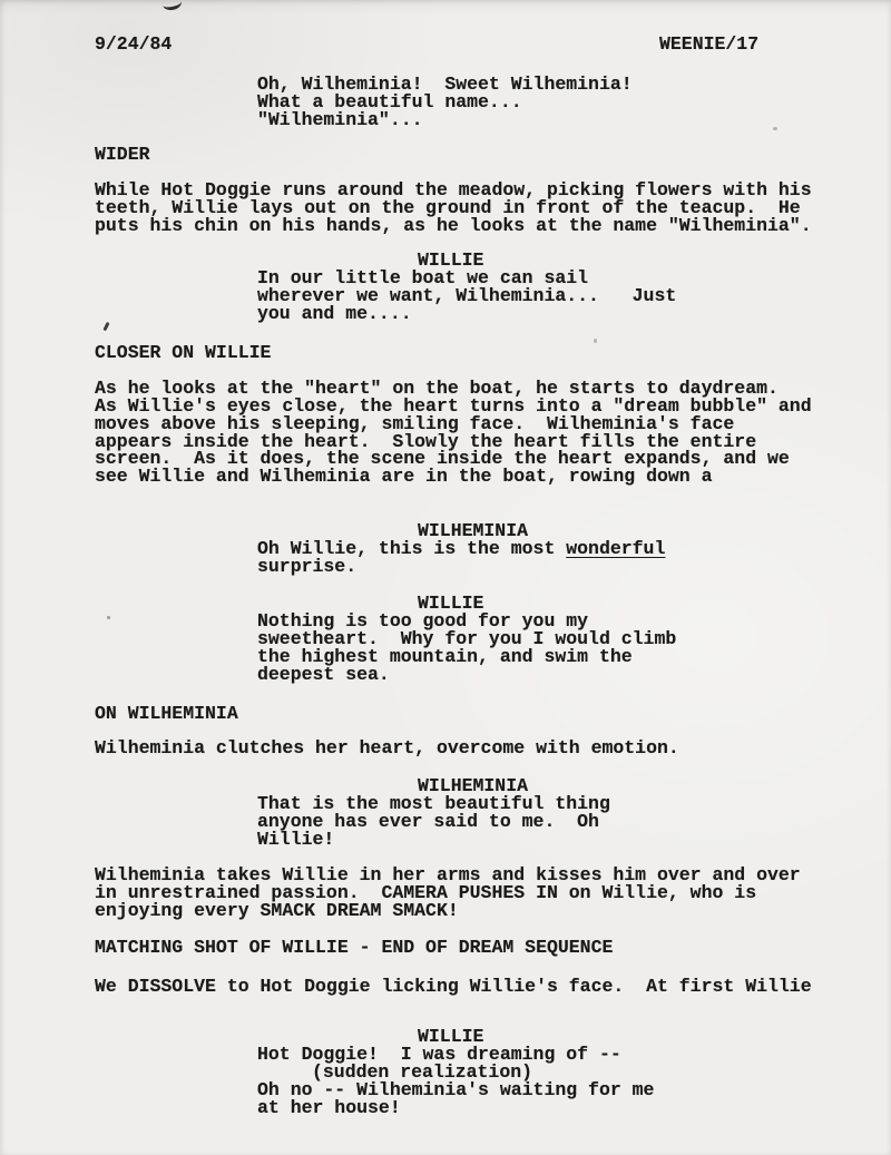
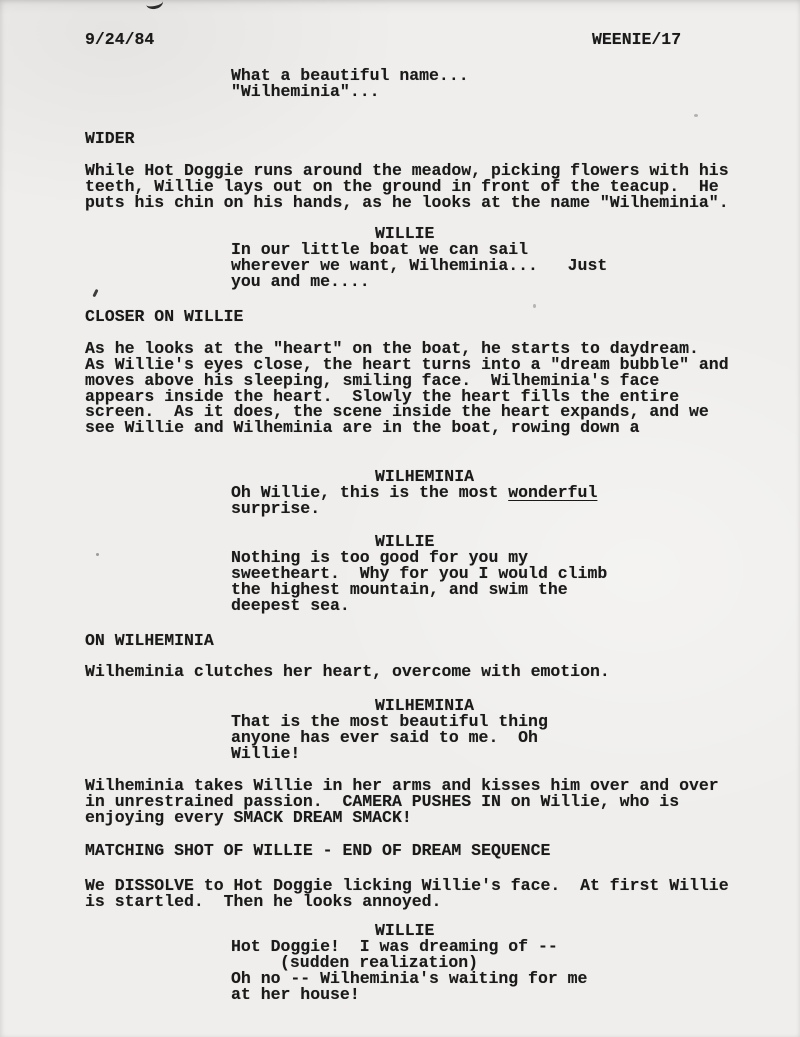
  9/24/84
  WEENIE/17
- Oh, Wilheminia! Sweet Wilheminia!
  What a beautiful name...
  "Wilheminia"...
  WIDER
  While Hot Doggie runs around the meadow, picking flowers with his
  teeth, Willie lays out on the ground in front of the teacup. He
  puts his chin on his hands, as he looks at the name "Wilheminia".
  WILLIE
  In our little boat we can sail
  wherever we want, Wilheminia... Just
  you and me....
  CLOSER ON WILLIE
  As he looks at the "heart" on the boat, he starts to daydream.
  As Willie's eyes close, the heart turns into a "dream bubble" and
  moves above his sleeping, smiling face. Wilheminia's face
  appears inside the heart. Slowly the heart fills the entire
  screen. As it does, the scene inside the heart expands, and we
  see Willie and Wilheminia are in the boat, rowing down a
  WILHEMINIA
  Oh Willie, this is the most wonderful
  surprise.
  WILLIE
  Nothing is too good for you my
  sweetheart. Why for you I would climb
  the highest mountain, and swim the
  deepest sea.
  ON WILHEMINIA
  Wilheminia clutches her heart, overcome with emotion.
  WILHEMINIA
  That is the most beautiful thing
  anyone has ever said to me. Oh
  Willie!
  Wilheminia takes Willie in her arms and kisses him over and over
  in unrestrained passion. CAMERA PUSHES IN on Willie, who is
  enjoying every SMACK DREAM SMACK!
  MATCHING SHOT OF WILLIE - END OF DREAM SEQUENCE
  We DISSOLVE to Hot Doggie licking Willie's face. At first Willie
+ is startled. Then he looks annoyed.
  WILLIE
  Hot Doggie! I was dreaming of --
  (sudden realization)
  Oh no -- Wilheminia's waiting for me
  at her house!
